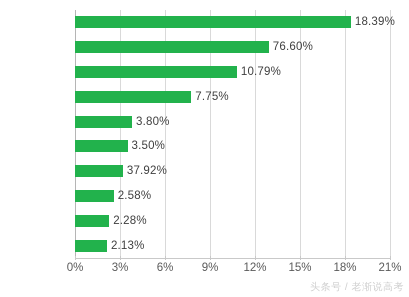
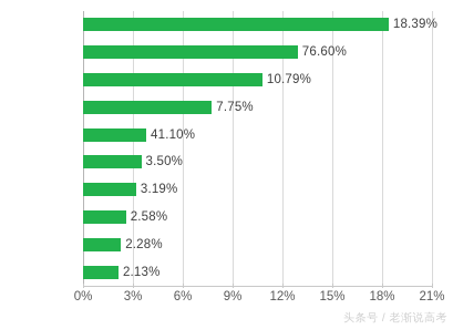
  18.39%
  76.60%
  10.79%
  7.75%
- 3.80%
+ 41.10%
  3.50%
- 37.92%
+ 3.19%
  2.58%
  2.28%
  2.13%
  0%
  3%
  6%
  9%
  12%
  15%
  18%
  21%
  头条号 / 老渐说高考
